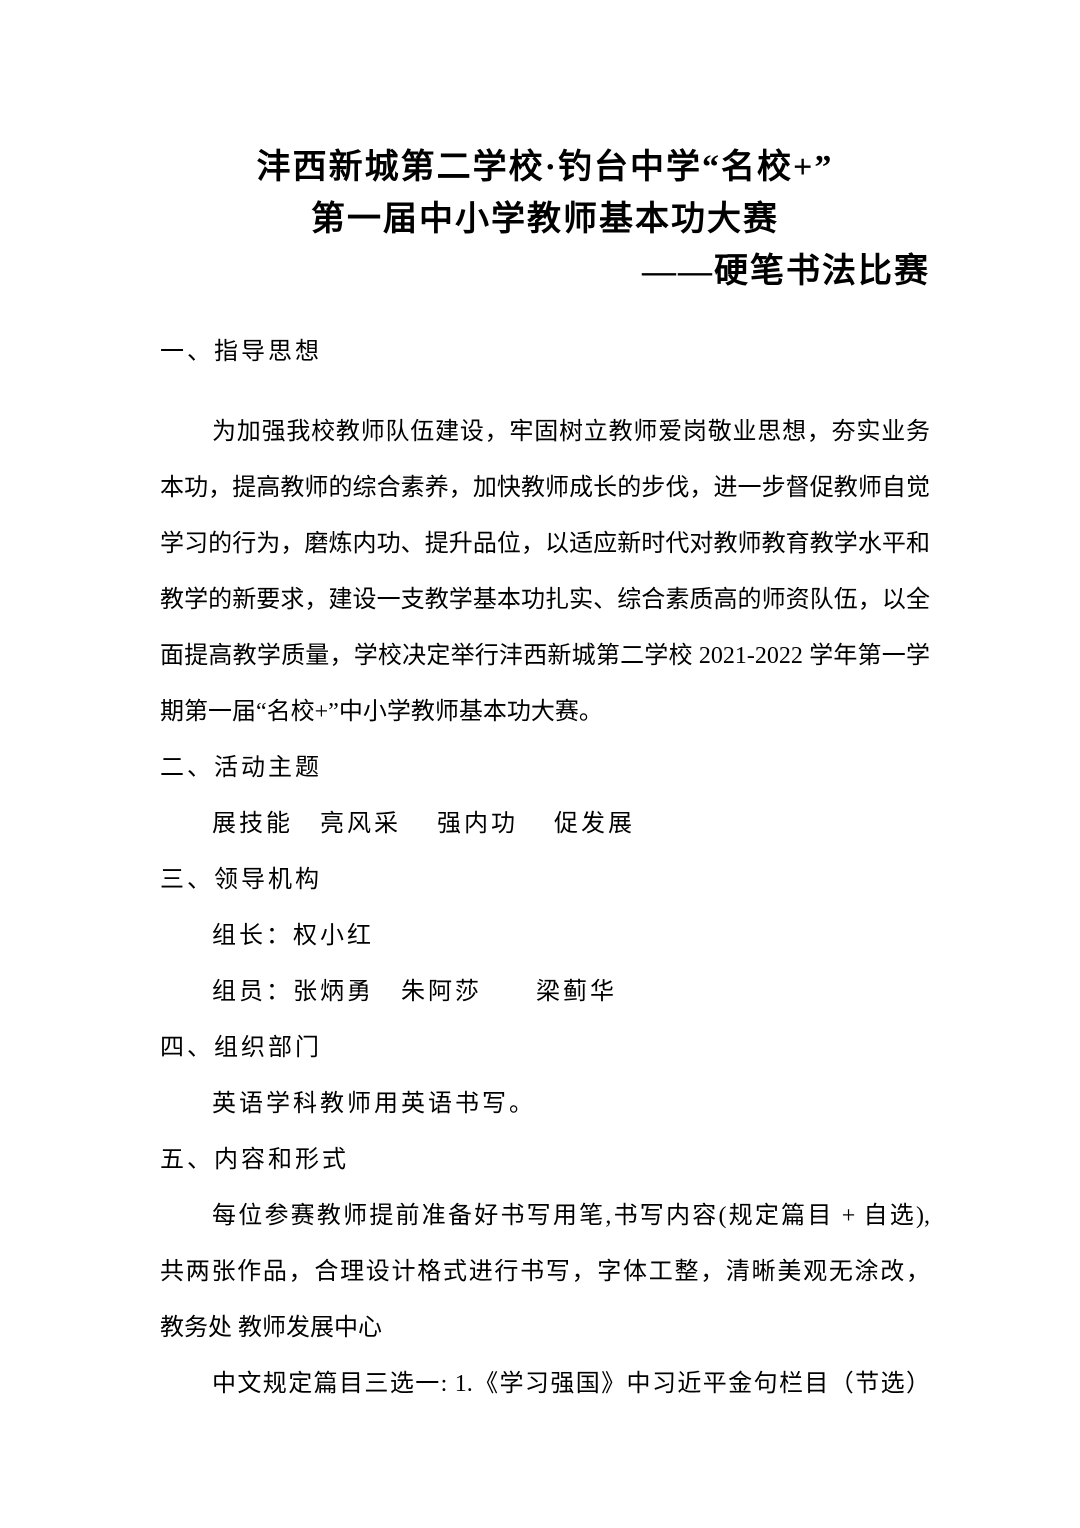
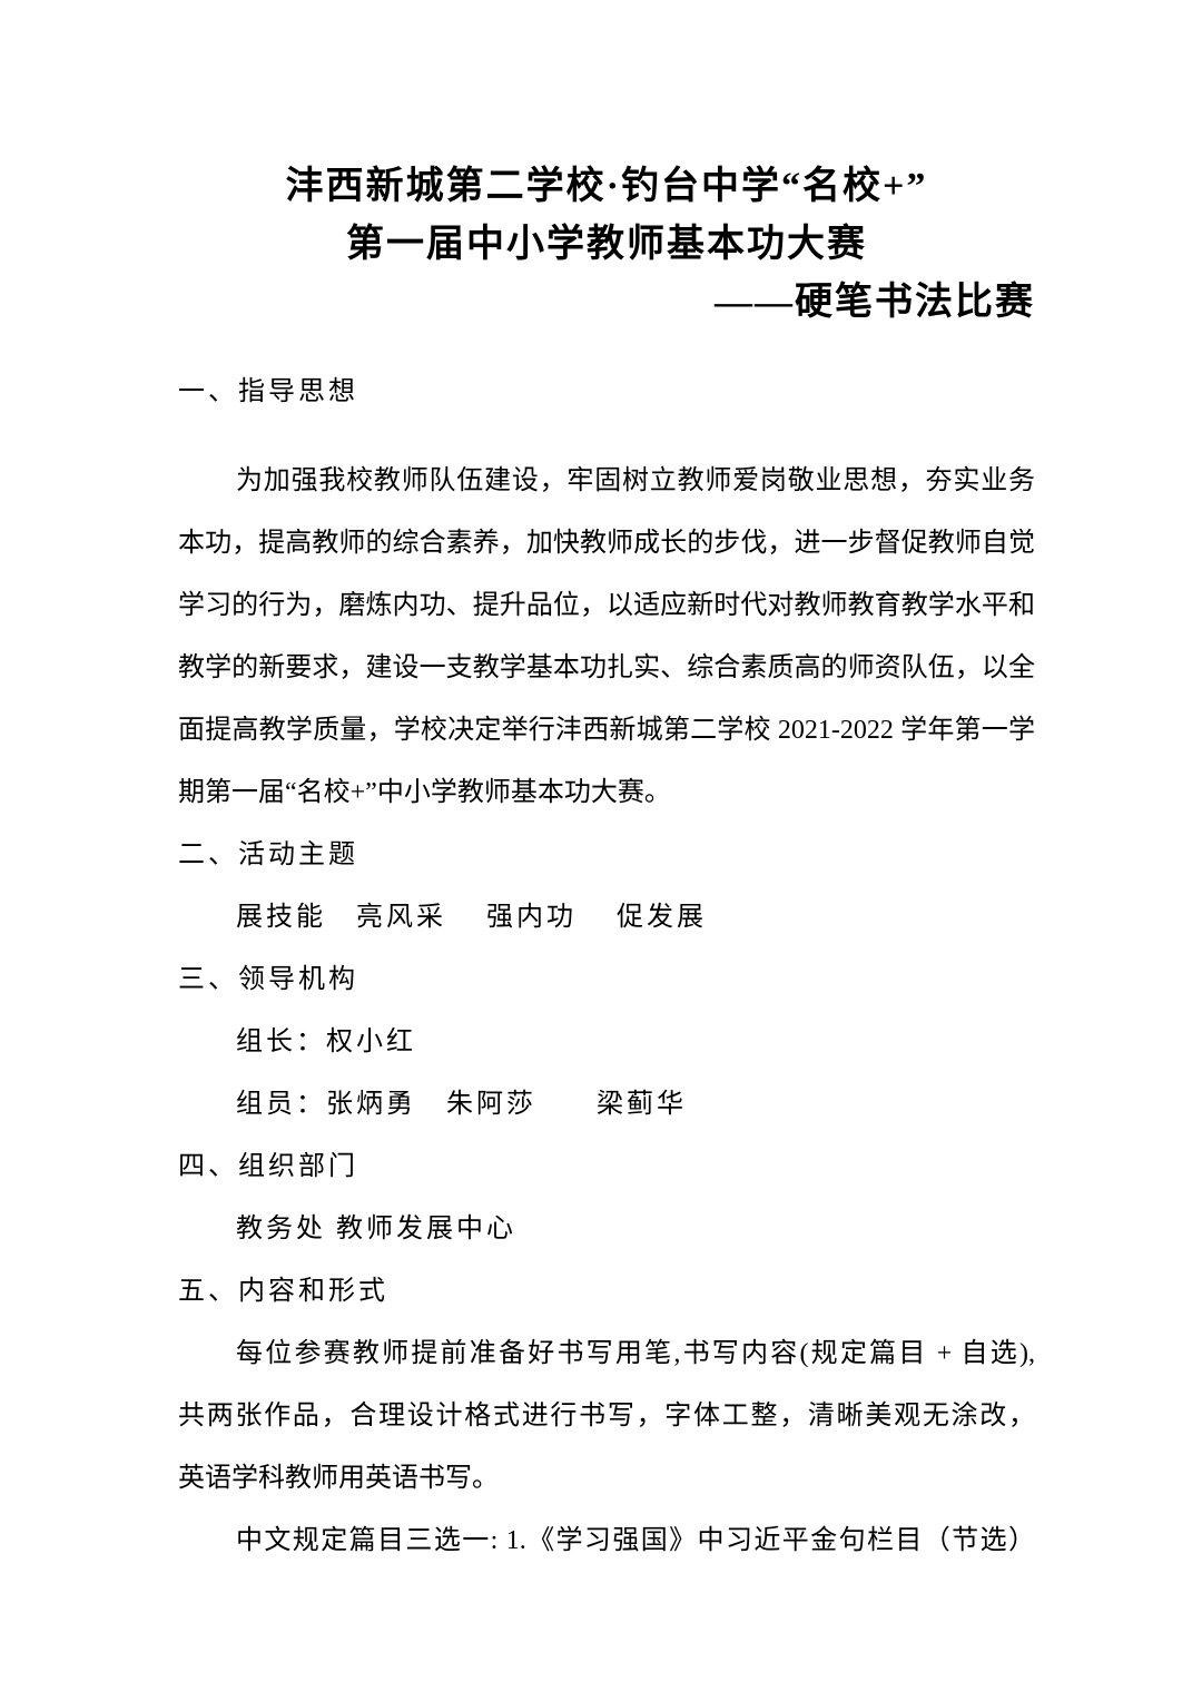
  沣西新城第二学校·钓台中学“名校+”
  第一届中小学教师基本功大赛
  ——硬笔书法比赛
  一、指导思想
  为加强我校教师队伍建设，牢固树立教师爱岗敬业思想，夯实业务
  本功，提高教师的综合素养，加快教师成长的步伐，进一步督促教师自觉
  学习的行为，磨炼内功、提升品位，以适应新时代对教师教育教学水平和
  教学的新要求，建设一支教学基本功扎实、综合素质高的师资队伍，以全
  面提高教学质量，学校决定举行沣西新城第二学校 2021-2022 学年第一学
  期第一届“名校+”中小学教师基本功大赛。
  二、活动主题
  展技能 亮风采 强内功 促发展
  三、领导机构
  组长：权小红
  组员：张炳勇 朱阿莎 梁蓟华
  四、组织部门
- 英语学科教师用英语书写。
+ 教务处 教师发展中心
  五、内容和形式
  每位参赛教师提前准备好书写用笔,书写内容(规定篇目 + 自选),
  共两张作品，合理设计格式进行书写，字体工整，清晰美观无涂改，
- 教务处 教师发展中心
+ 英语学科教师用英语书写。
  中文规定篇目三选一: 1.《学习强国》中习近平金句栏目（节选）
